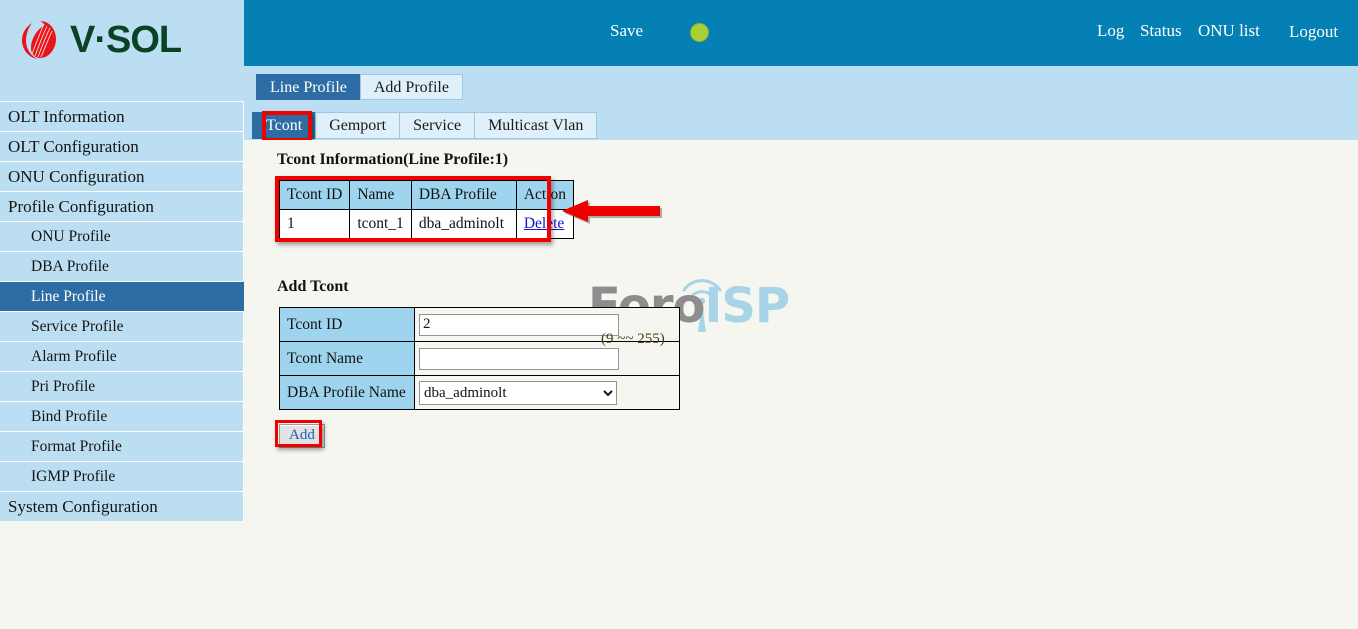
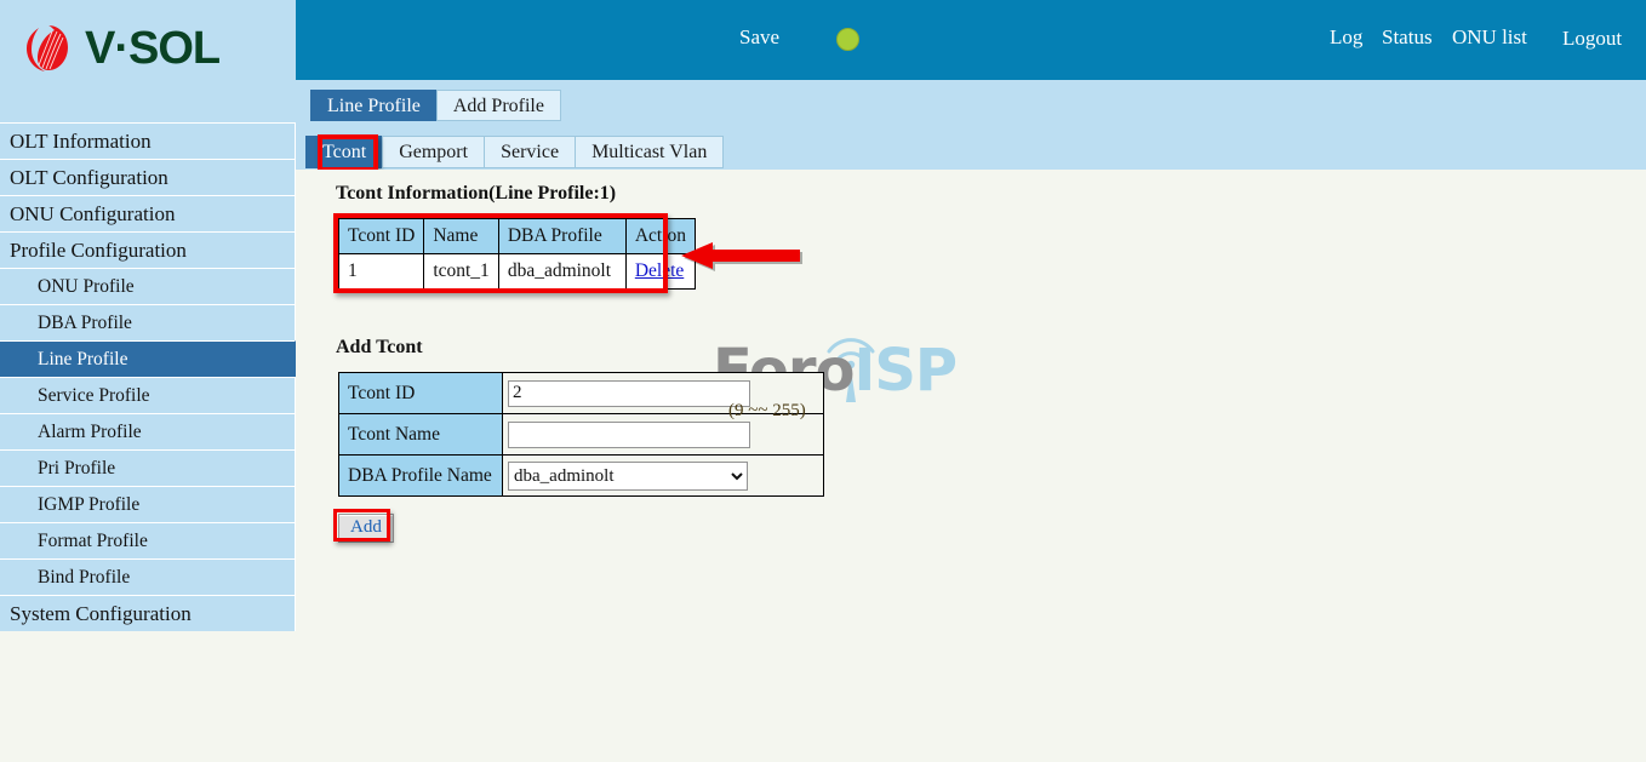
  V·SOL
  Save
  Log
  Status
  ONU list
  Logout
  OLT Information
  OLT Configuration
  ONU Configuration
  Profile Configuration
  ONU Profile
  DBA Profile
  Line Profile
  Service Profile
  Alarm Profile
  Pri Profile
- Bind Profile
+ IGMP Profile
  Format Profile
- IGMP Profile
+ Bind Profile
  System Configuration
  Line Profile
  Add Profile
  Tcont
  Gemport
  Service
  Multicast Vlan
  Tcont Information(Line Profile:1)
  Tcont ID	Name	DBA Profile	Action
  1	tcont_1	dba_adminolt	Delete
  ForoISP
  Add Tcont
  Tcont ID	2
  Tcont Name
  DBA Profile Name	dba_adminolt
  (9 ~~ 255)
  Add
